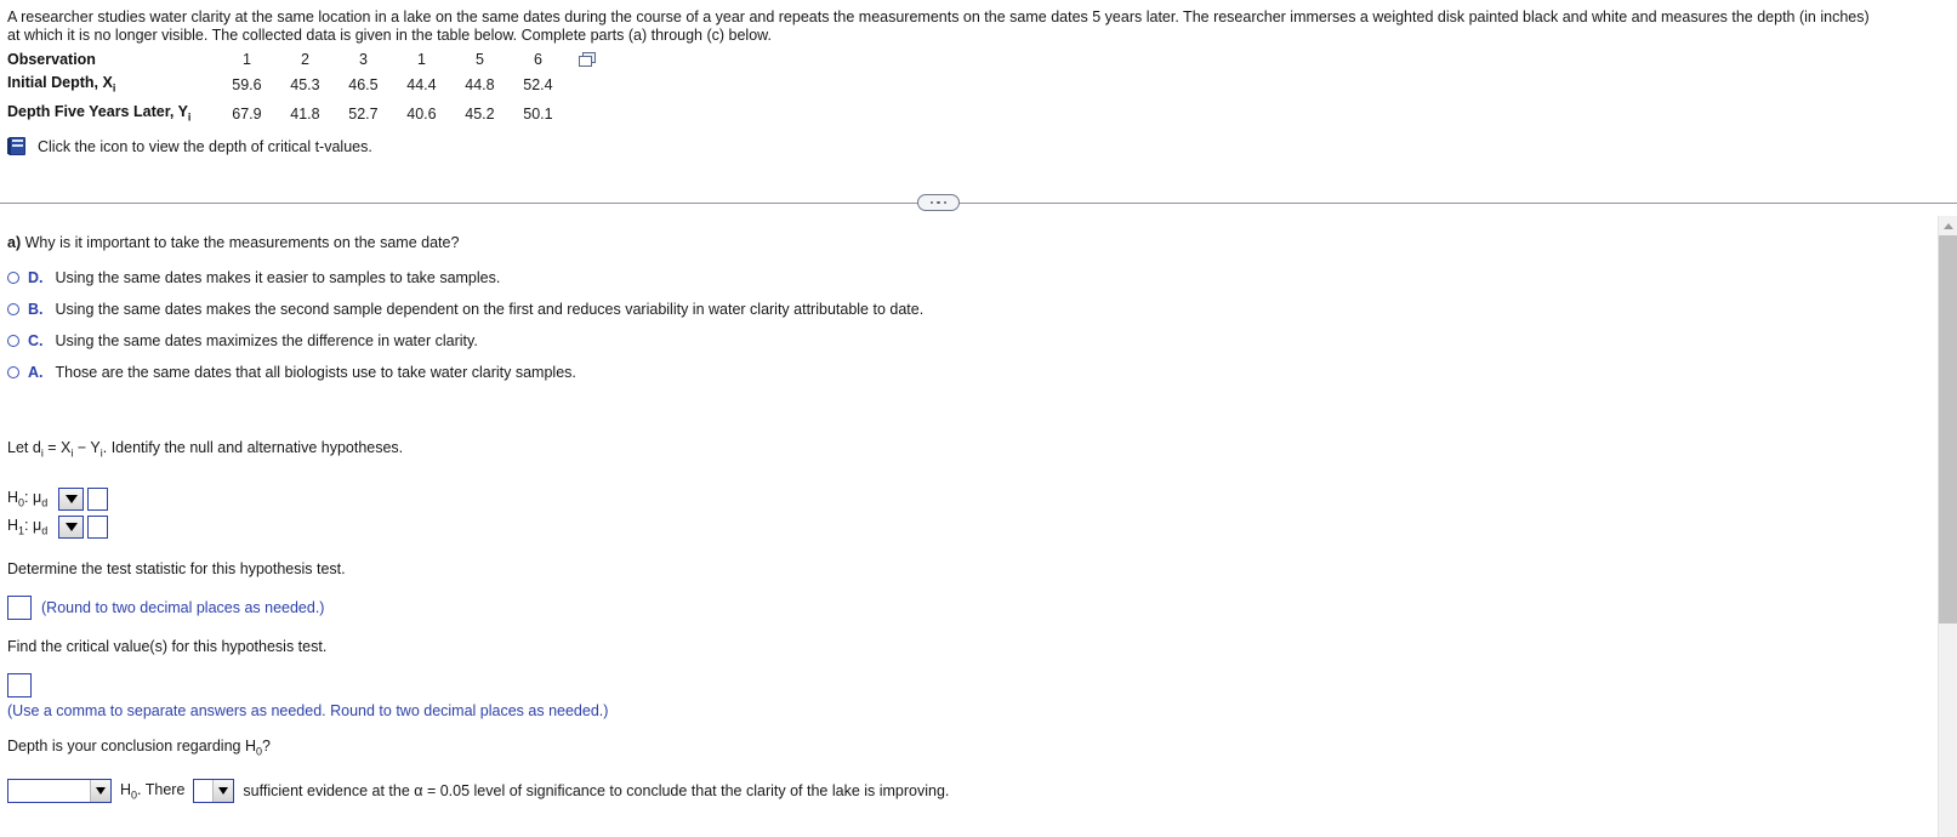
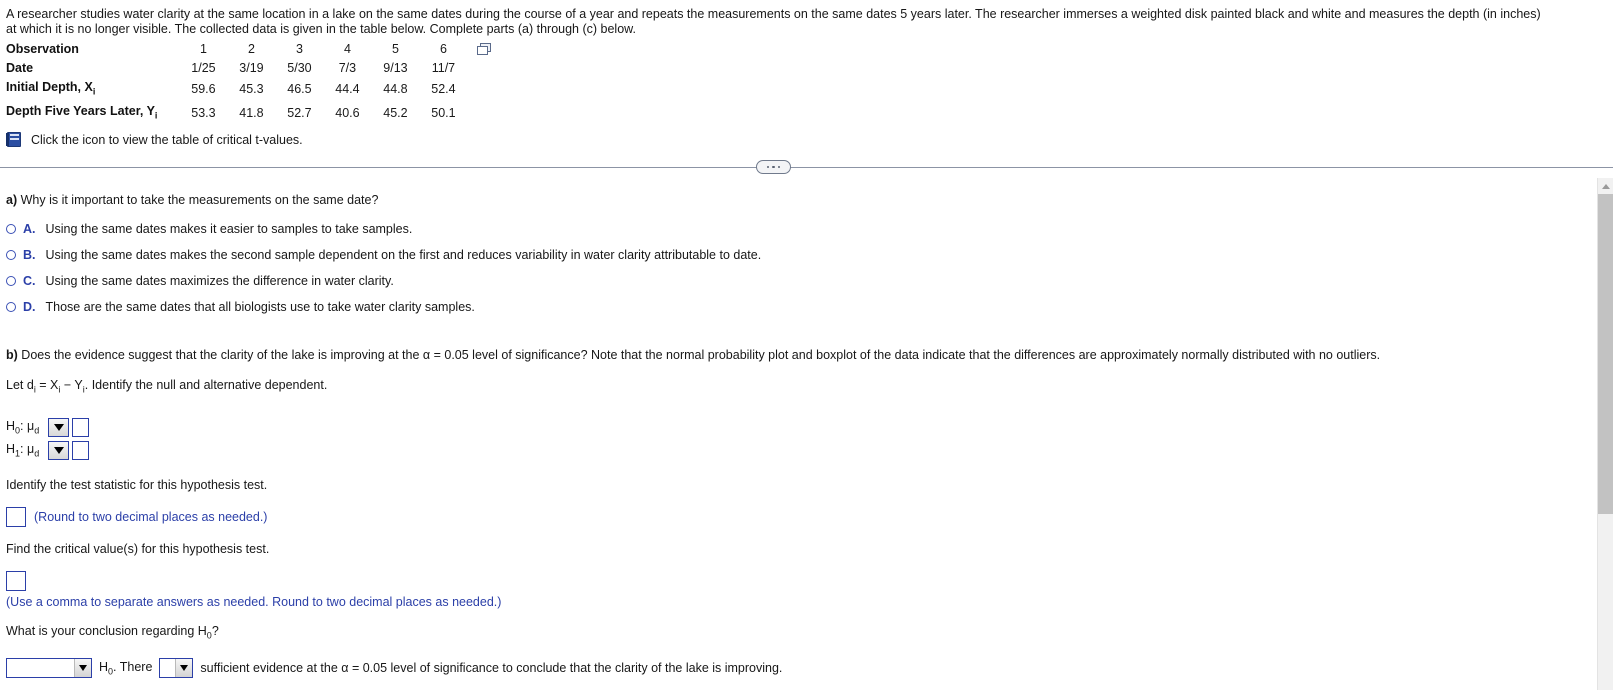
  A researcher studies water clarity at the same location in a lake on the same dates during the course of a year and repeats the measurements on the same dates 5 years later. The researcher immerses a weighted disk painted black and white and measures the depth (in inches)
  at which it is no longer visible. The collected data is given in the table below. Complete parts (a) through (c) below.
- Observation	1	2	3	1	5	6
+ Observation	1	2	3	4	5	6
+ Date	1/25	3/19	5/30	7/3	9/13	11/7
  Initial Depth, Xi	59.6	45.3	46.5	44.4	44.8	52.4
- Depth Five Years Later, Yi	67.9	41.8	52.7	40.6	45.2	50.1
+ Depth Five Years Later, Yi	53.3	41.8	52.7	40.6	45.2	50.1
- Click the icon to view the depth of critical t-values.
+ Click the icon to view the table of critical t-values.
  a) Why is it important to take the measurements on the same date?
- D.
+ A.
  Using the same dates makes it easier to samples to take samples.
  B.
  Using the same dates makes the second sample dependent on the first and reduces variability in water clarity attributable to date.
  C.
  Using the same dates maximizes the difference in water clarity.
- A.
+ D.
  Those are the same dates that all biologists use to take water clarity samples.
+ b) Does the evidence suggest that the clarity of the lake is improving at the α = 0.05 level of significance? Note that the normal probability plot and boxplot of the data indicate that the differences are approximately normally distributed with no outliers.
- Let di = Xi − Yi. Identify the null and alternative hypotheses.
+ Let di = Xi − Yi. Identify the null and alternative dependent.
  H0: μd
  H1: μd
- Determine the test statistic for this hypothesis test.
+ Identify the test statistic for this hypothesis test.
  (Round to two decimal places as needed.)
  Find the critical value(s) for this hypothesis test.
  (Use a comma to separate answers as needed. Round to two decimal places as needed.)
- Depth is your conclusion regarding H0?
+ What is your conclusion regarding H0?
  H0. There
  sufficient evidence at the α = 0.05 level of significance to conclude that the clarity of the lake is improving.
